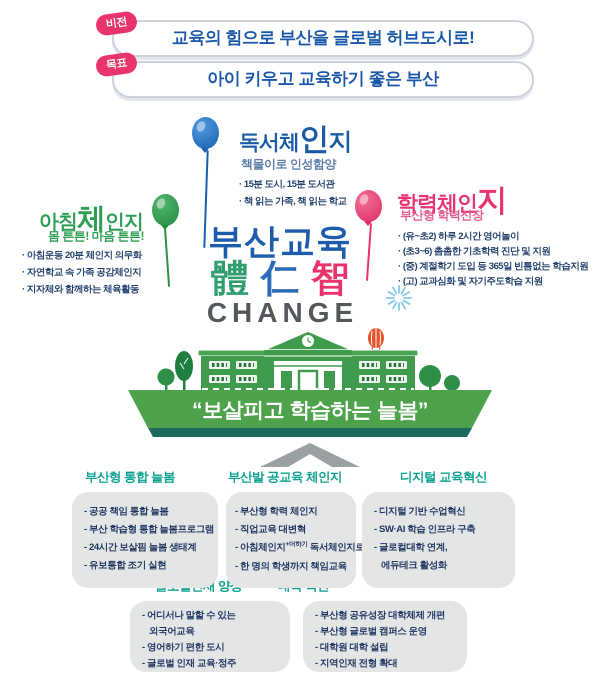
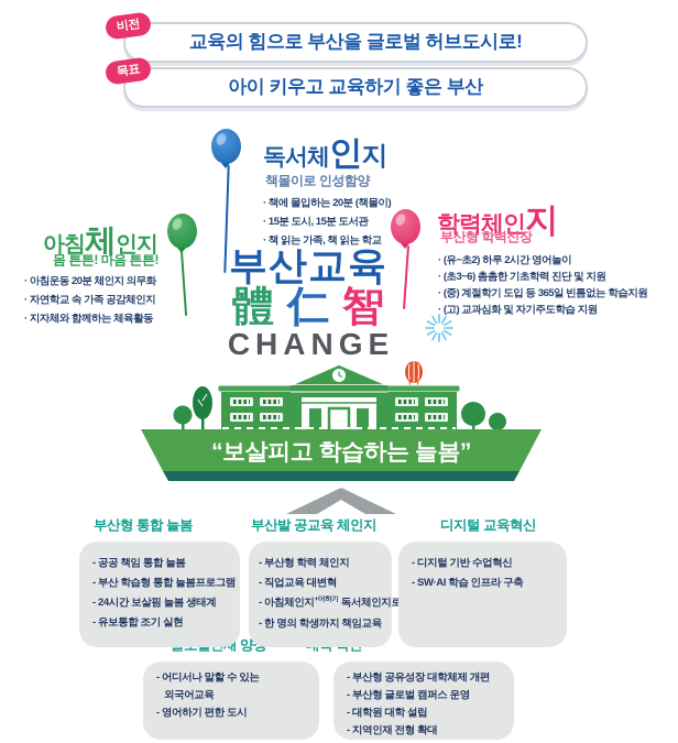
  교육의 힘으로 부산을 글로벌 허브도시로!
  아이 키우고 교육하기 좋은 부산
  아침체인지
  몸 튼튼! 마음 튼튼!
  아침운동 20분 체인지 의무화
  자연학교 속 가족 공감체인지
  지자체와 함께하는 체육활동
  독서체인지
  책몰이로 인성함양
+ 책에 몰입하는 20분 (책몰이)
  15분 도시, 15분 도서관
  책 읽는 가족, 책 읽는 학교
  학력체인지
  부산형 학력신장
  (유~초2) 하루 2시간 영어놀이
  (초3~6) 촘촘한 기초학력 진단 및 지원
  (중) 계절학기 도입 등 365일 빈틈없는 학습지원
  (고) 교과심화 및 자기주도학습 지원
  부산교육
  體仁智
  CHANGE
  “보살피고 학습하는 늘봄”
  부산형 통합 늘봄
  부산발 공교육 체인지
  디지털 교육혁신
  공공 책임 통합 늘봄
  부산 학습형 통합 늘봄프로그램
  24시간 보살핌 늘봄 생태계
  유보통합 조기 실현
  부산형 학력 체인지
  직업교육 대변혁
  한 명의 학생까지 책임교육
  디지털 기반 수업혁신
  SW·AI 학습 인프라 구축
- 글로컬대학 연계,
- 에듀테크 활성화
  어디서나 말할 수 있는
  외국어교육
  영어하기 편한 도시
- 글로벌 인재 교육·정주
  부산형 공유성장 대학체제 개편
  부산형 글로벌 캠퍼스 운영
  대학원 대학 설립
  지역인재 전형 확대
